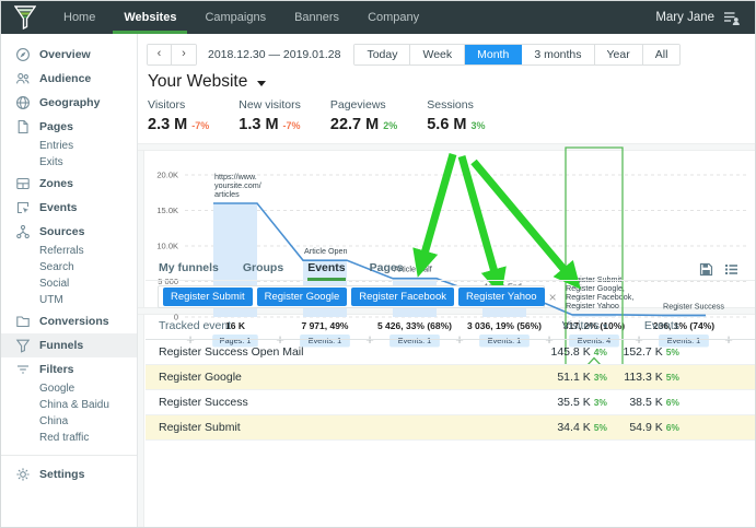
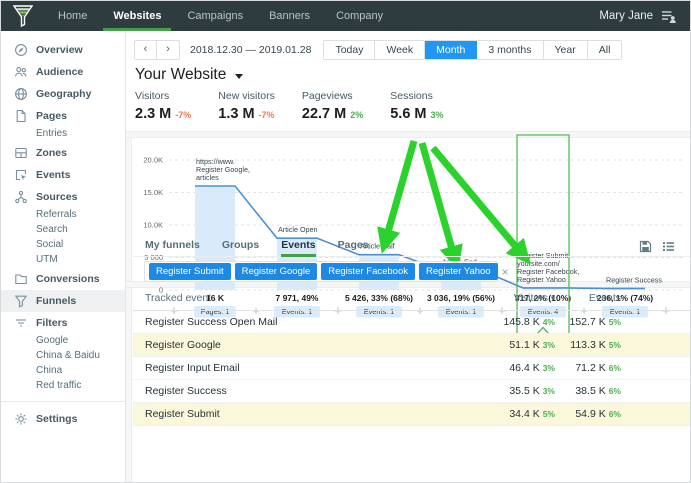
  Home
  Websites
  Campaigns
  Banners
  Company
  Mary Jane
  Overview
  Audience
  Geography
  Pages
  Entries
- Exits
  Zones
  Events
  Sources
  Referrals
  Search
  Social
  UTM
  Conversions
  Funnels
  Filters
  Google
  China & Baidu
  China
  Red traffic
  Settings
  ‹
  ›
  2018.12.30 — 2019.01.28
  Today
  Week
  Month
  3 months
  Year
  All
  Your Website
  Visitors
  2.3 M -7%
  New visitors
  1.3 M -7%
  Pageviews
  22.7 M 2%
  Sessions
  5.6 M 3%
  20.0K
  15.0K
  10.0K
  5 000
  0
  https://www.
- yoursite.com/
+ Register Google,
  articles
  Article Open
  Article Half
  Register Submit
- Register Google,
+ yoursite.com/
  Register Facebook,
  Register Yahoo
  Register Success
  16 K
  Pages: 1
  7 971, 49%
  Events: 1
  5 426, 33% (68%)
  Events: 1
  3 036, 19% (56%)
  Events: 1
  17, 2% (10%)
  Events: 4
  236, 1% (74%)
  Events: 1
  +
  +
  +
  +
  +
  +
  +
  My funnels
  Groups
  Events
  Pages
  Register Submit
  Register Google
  Register Facebook
  Register Yahoo
  ×
  Tracked event	Visitors ▾	Events
  Register Success Open Mail	145.8 K 4%	152.7 K 5%
  Register Google	51.1 K 3%	113.3 K 5%
+ Register Input Email	46.4 K 3%	71.2 K 6%
  Register Success	35.5 K 3%	38.5 K 6%
  Register Submit	34.4 K 5%	54.9 K 6%
